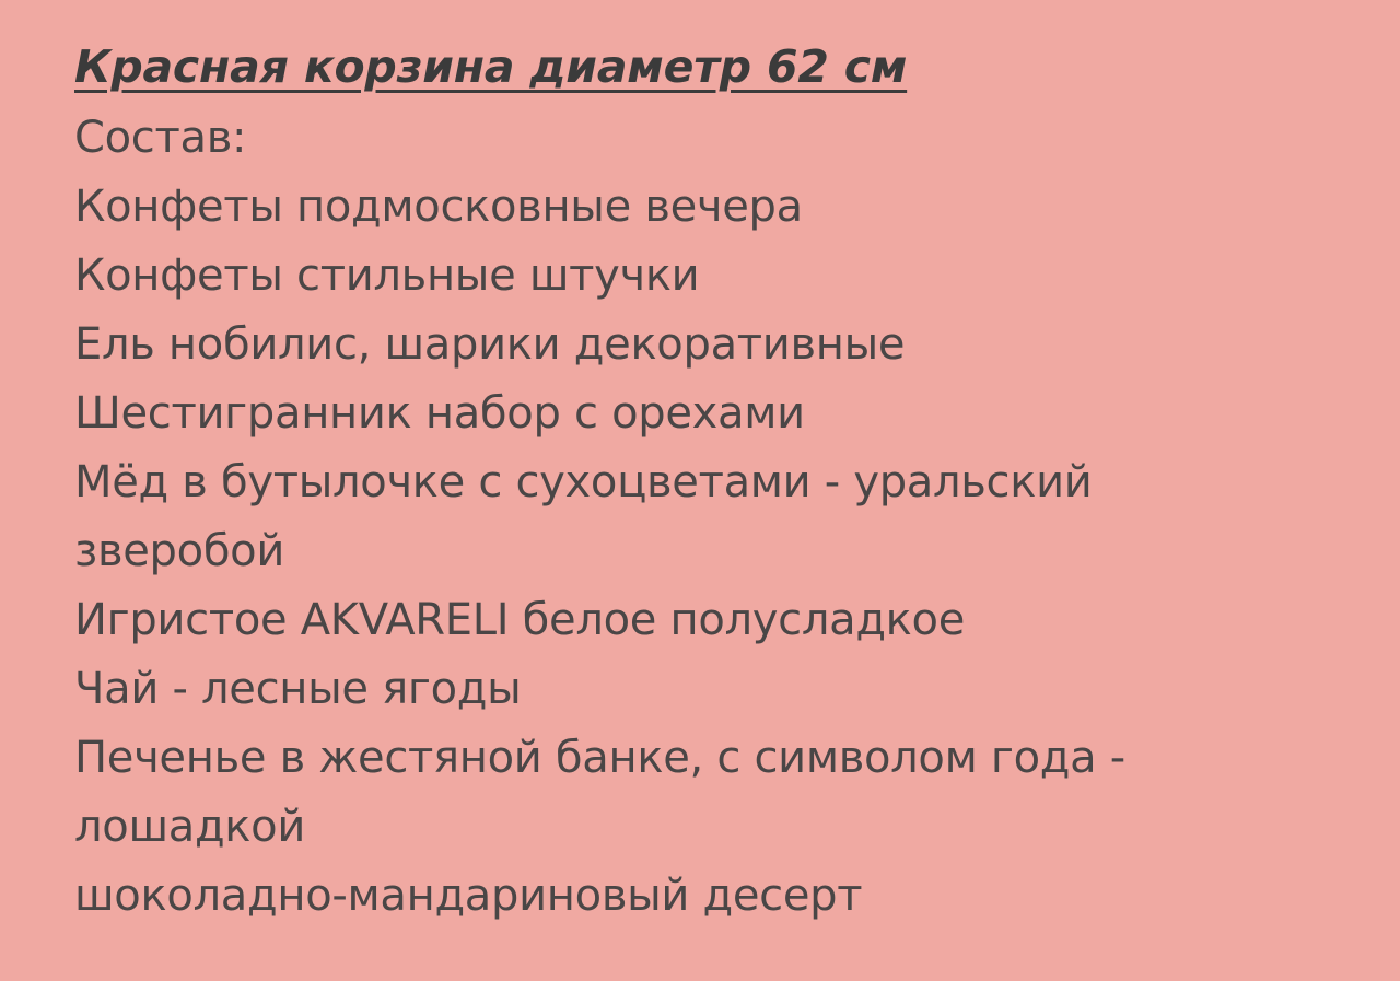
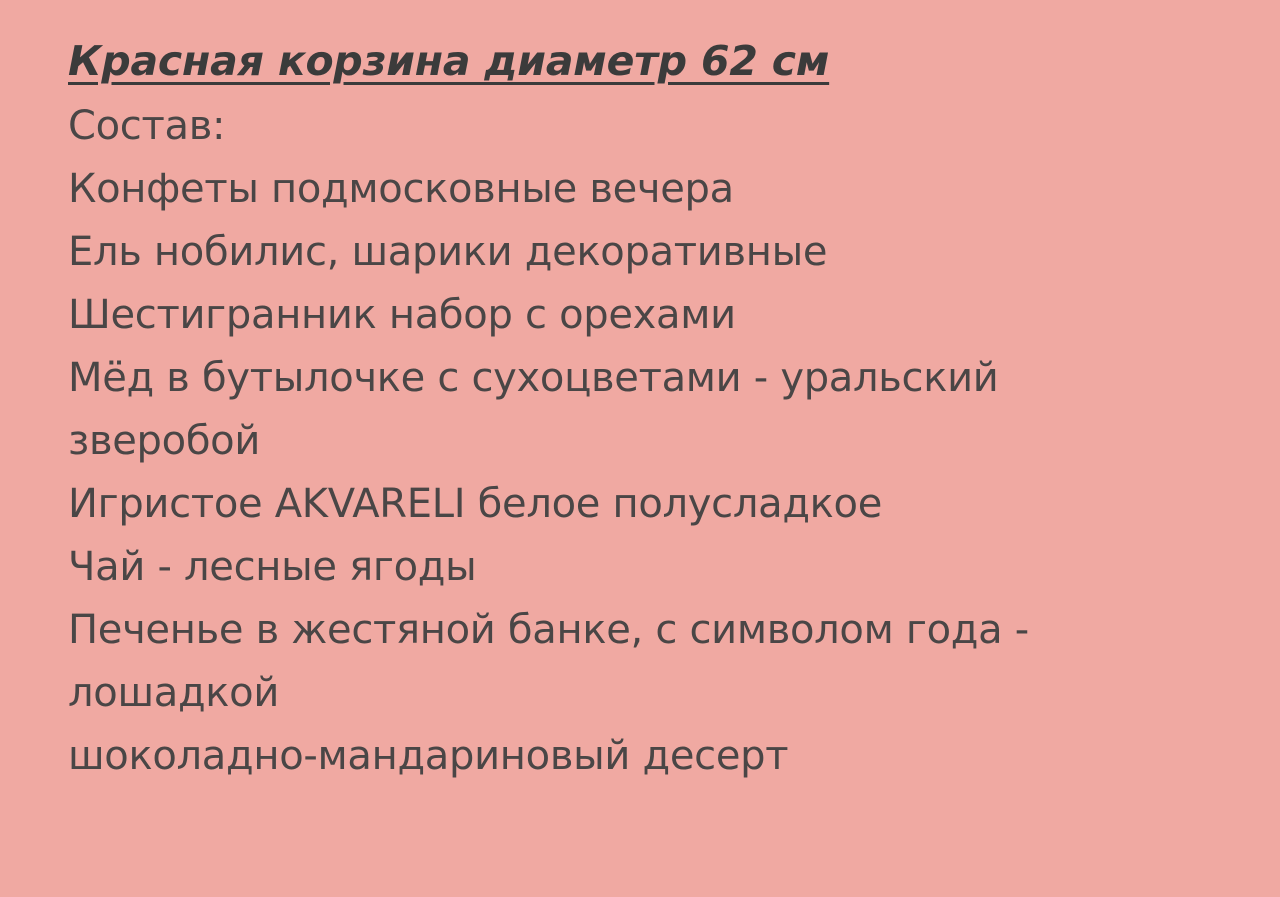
  Красная корзина диаметр 62 см
  Состав:
  Конфеты подмосковные вечера
- Конфеты стильные штучки
  Ель нобилис, шарики декоративные
  Шестигранник набор с орехами
  Мёд в бутылочке с сухоцветами - уральский
  зверобой
  Игристое AKVARELI белое полусладкое
  Чай - лесные ягоды
  Печенье в жестяной банке, с символом года -
  лошадкой
  шоколадно-мандариновый десерт
